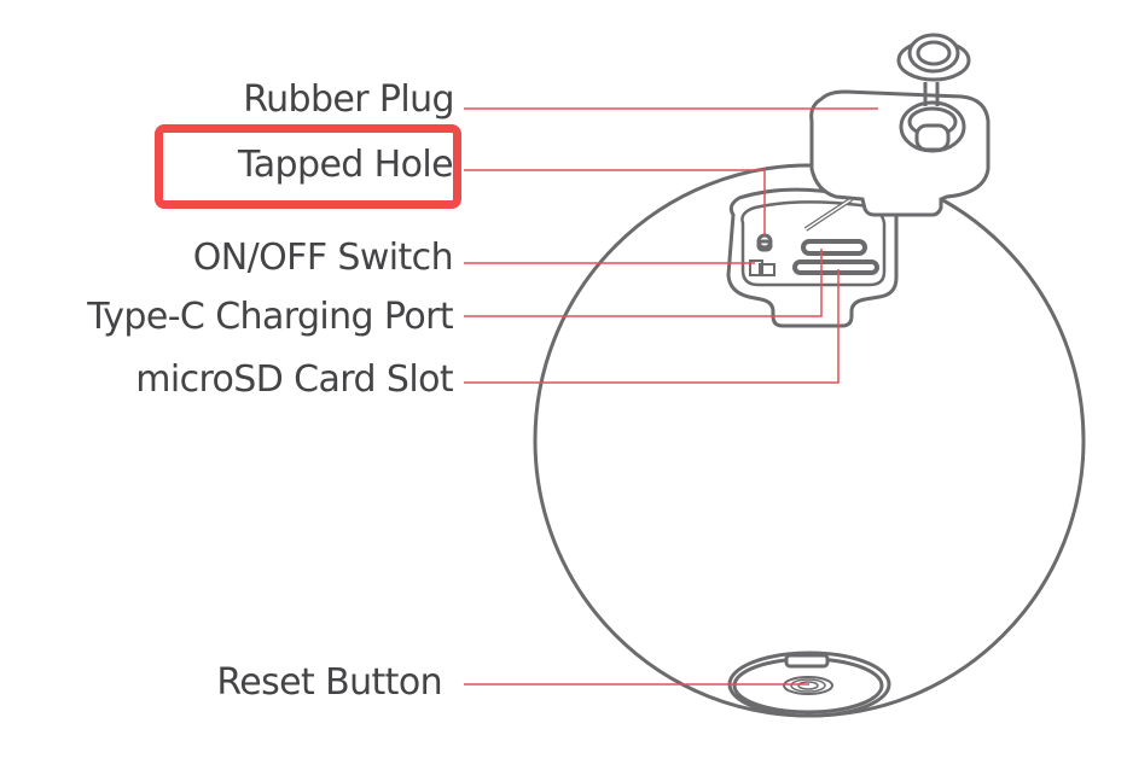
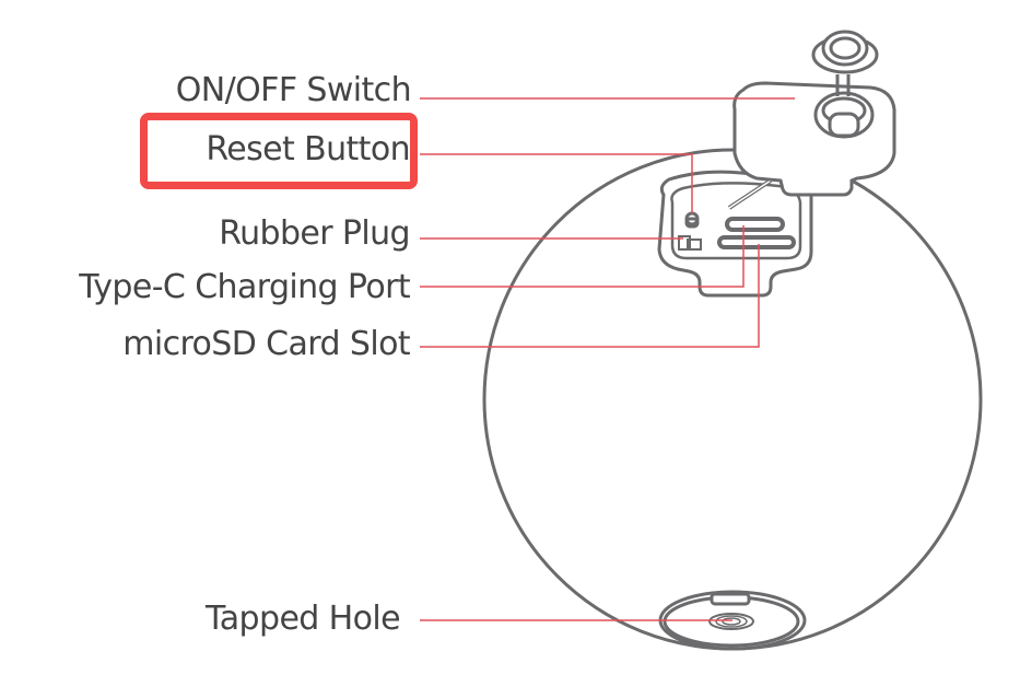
- Rubber Plug
+ ON/OFF Switch
- Tapped Hole
+ Reset Button
- ON/OFF Switch
+ Rubber Plug
  Type-C Charging Port
  microSD Card Slot
- Reset Button
+ Tapped Hole
